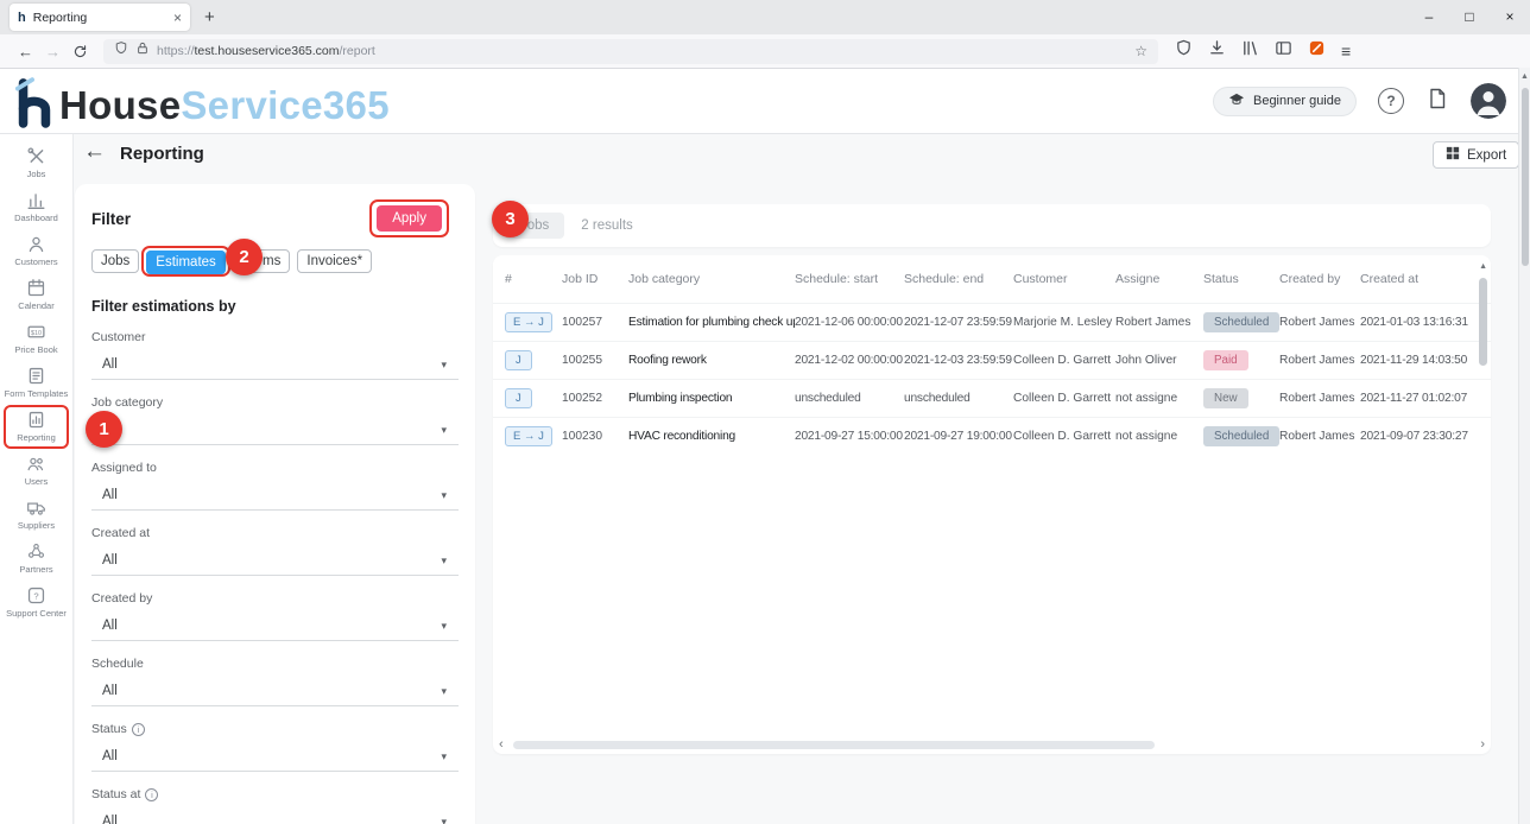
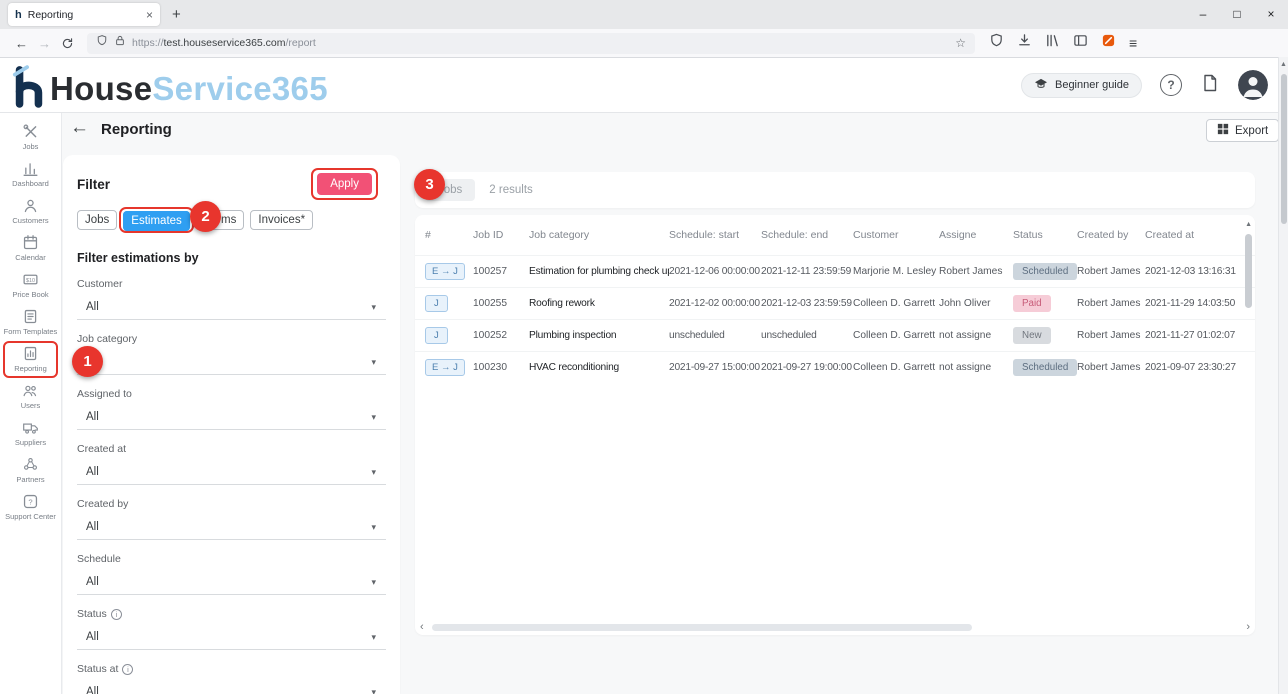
  h
  Reporting
  ×
  +
  –
  □
  ×
  ←
  →
  https://test.houseservice365.com/report
  ☆
  ≡
  HouseService365
  Beginner guide
  ?
  Jobs
  Dashboard
  Customers
  Calendar
  Price Book
  Form Templates
  Reporting
  Users
  Suppliers
  Partners
  ?
  Support Center
  ←
  Reporting
  Export
  Filter
  Apply
  Jobs
  Estimates
  Invoices*
  Filter estimations by
  Customer
  All
  ▾
  Job category
  ▾
  Assigned to
  All
  ▾
  Created at
  All
  ▾
  Created by
  All
  ▾
  Schedule
  All
  ▾
  Status
  i
  All
  ▾
  Status at
  i
  All
  ▾
  obs
  2 results
  #
  Job ID
  Job category
  Schedule: start
  Schedule: end
  Customer
  Assigne
  Status
  Created by
  Created at
  E → J
  100257
  Estimation for plumbing check u
  2021-12-06 00:00:00
- 2021-12-07 23:59:59
+ 2021-12-11 23:59:59
  Marjorie M. Lesley
  Robert James
  Scheduled
  Robert James
- 2021-01-03 13:16:31
+ 2021-12-03 13:16:31
  J
  100255
  Roofing rework
  2021-12-02 00:00:00
  2021-12-03 23:59:59
  Colleen D. Garrett
  John Oliver
  Paid
  Robert James
  2021-11-29 14:03:50
  J
  100252
  Plumbing inspection
  unscheduled
  unscheduled
  Colleen D. Garrett
  not assigne
  New
  Robert James
  2021-11-27 01:02:07
  E → J
  100230
  HVAC reconditioning
  2021-09-27 15:00:00
  2021-09-27 19:00:00
  Colleen D. Garrett
  not assigne
  Scheduled
  Robert James
  2021-09-07 23:30:27
  ‹
  ›
  1
  2
  3
